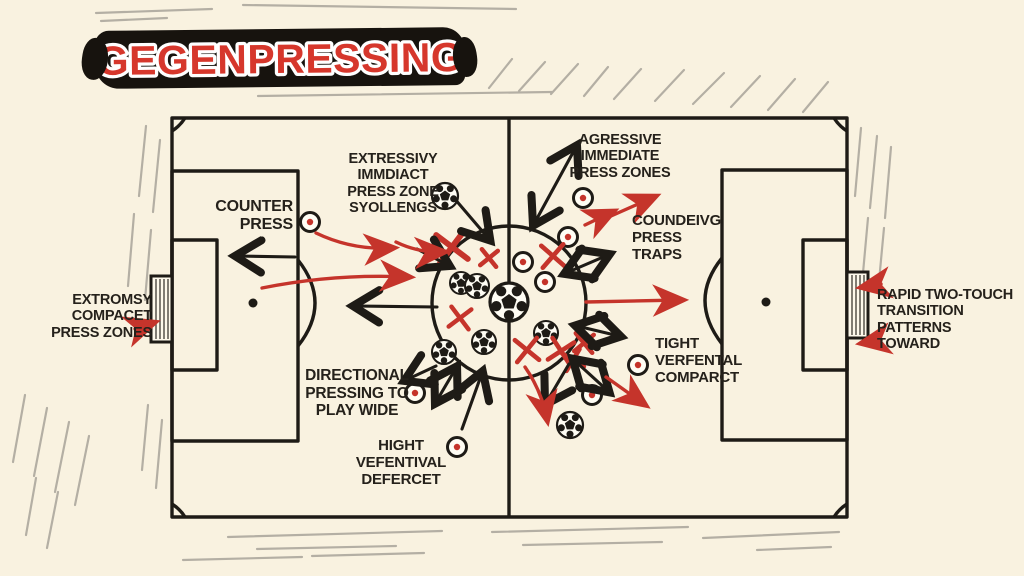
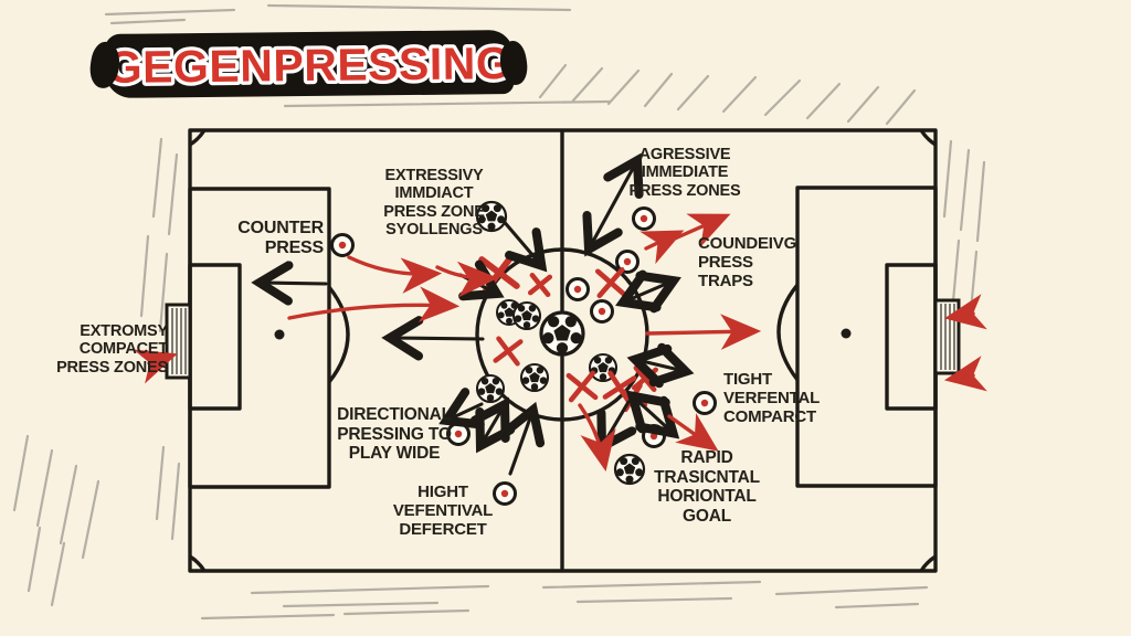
  GEGENPRESSING
  COUNTER
  PRESS
  EXTROMSY COMPACET
  PRESS ZONES
  EXTRESSIVY IMMDIACT
  PRESS ZONE
  SYOLLENGS
  AGRESSIVE
  IMMEDIATE
  PRESS ZONES
  COUNDEIVG
  PRESS
  TRAPS
  TIGHT
  VERFENTAL
  COMPARCT
- RAPID TWO-TOUCH
- TRANSITION
- PATTERNS
- TOWARD
  DIRECTIONAL
  PRESSING TO
  PLAY WIDE
  HIGHT
  VEFENTIVAL
  DEFERCET
+ RAPID
+ TRASICNTAL
+ HORIONTAL
+ GOAL
